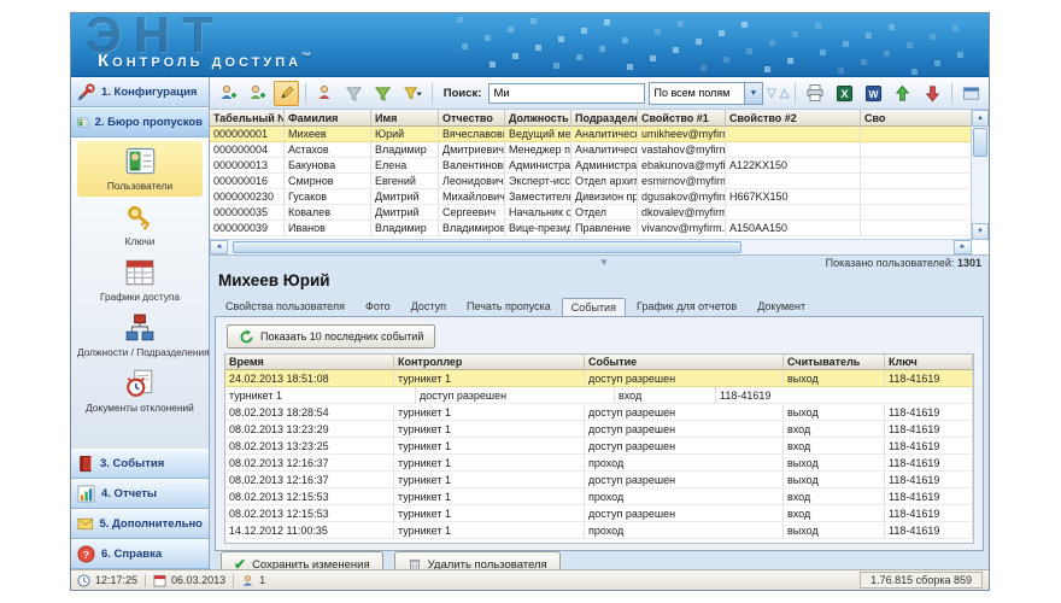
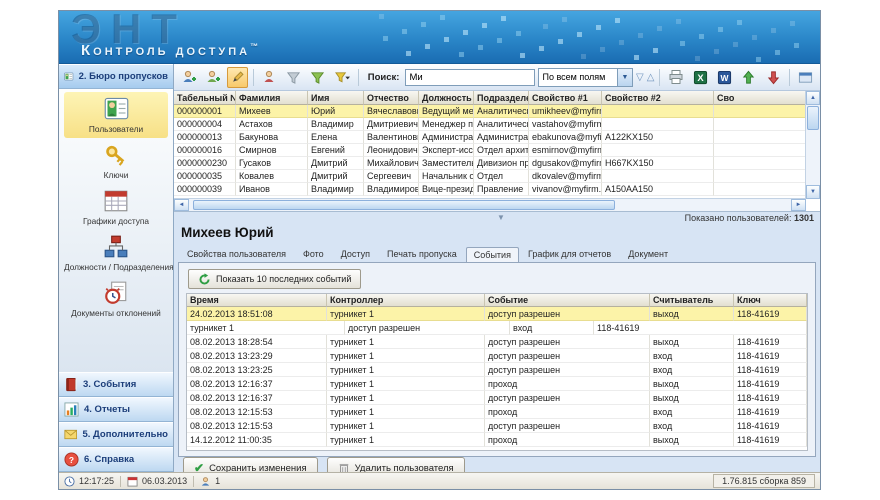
  ЭНТ
  Контроль доступа™
- 1. Конфигурация
  2. Бюро пропусков
  Пользователи
  Ключи
  Графики доступа
  Должности / Подразделения
  Документы отклонений
  3. События
  4. Отчеты
  5. Дополнительно
  ?
  6. Справка
  Поиск:
  Ми
  По всем полям
  ▽
  △
  X
  W
  Табельный
  Фамилия
  Имя
  Отчество
  Должность
  Свойство #1
  Свойство #2
  Сво
  000000001
  Михеев
  Юрий
  Вячеславов
  Аналитическ
  umikheev@myfir
  000000004
  Астахов
  Владимир
  Дмитриевич
  Аналитическ
  vastahov@myfirm
  000000013
  Бакунова
  Елена
  Валентинов
  ebakunova@myfi
  A122KX150
  000000016
  Смирнов
  Евгений
  Леонидович
  esmirnov@myfirm
  0000000230
  Гусаков
  Дмитрий
  Михайлович
  Заместитель
  dgusakov@myfir
  H667KX150
  000000035
  Ковалев
  Дмитрий
  Сергеевич
  Отдел
  dkovalev@myfirm
  000000039
  Иванов
  Владимир
  Владимиров
  Правление
  vivanov@myfirm.
  A150AA150
  ▼
  Показано пользователей: 1301
  Михеев Юрий
  Свойства пользователя
  Фото
  Доступ
  Печать пропуска
  События
  График для отчетов
  Документ
  Показать 10 последних событий
  Время
  Контроллер
  Событие
  Считыватель
  Ключ
  24.02.2013 18:51:08
  турникет 1
  доступ разрешен
  выход
  118-41619
  турникет 1
  доступ разрешен
  вход
  118-41619
  08.02.2013 18:28:54
  турникет 1
  доступ разрешен
  выход
  118-41619
  08.02.2013 13:23:29
  турникет 1
  доступ разрешен
  вход
  118-41619
  08.02.2013 13:23:25
  турникет 1
  доступ разрешен
  вход
  118-41619
  08.02.2013 12:16:37
  турникет 1
  проход
  выход
  118-41619
  08.02.2013 12:16:37
  турникет 1
  доступ разрешен
  выход
  118-41619
  08.02.2013 12:15:53
  турникет 1
  проход
  вход
  118-41619
  08.02.2013 12:15:53
  турникет 1
  доступ разрешен
  вход
  118-41619
  14.12.2012 11:00:35
  турникет 1
  проход
  выход
  118-41619
  ✔
  Сохранить изменения
  Удалить пользователя
  12:17:25
  06.03.2013
  1
  1.76.815 сборка 859
